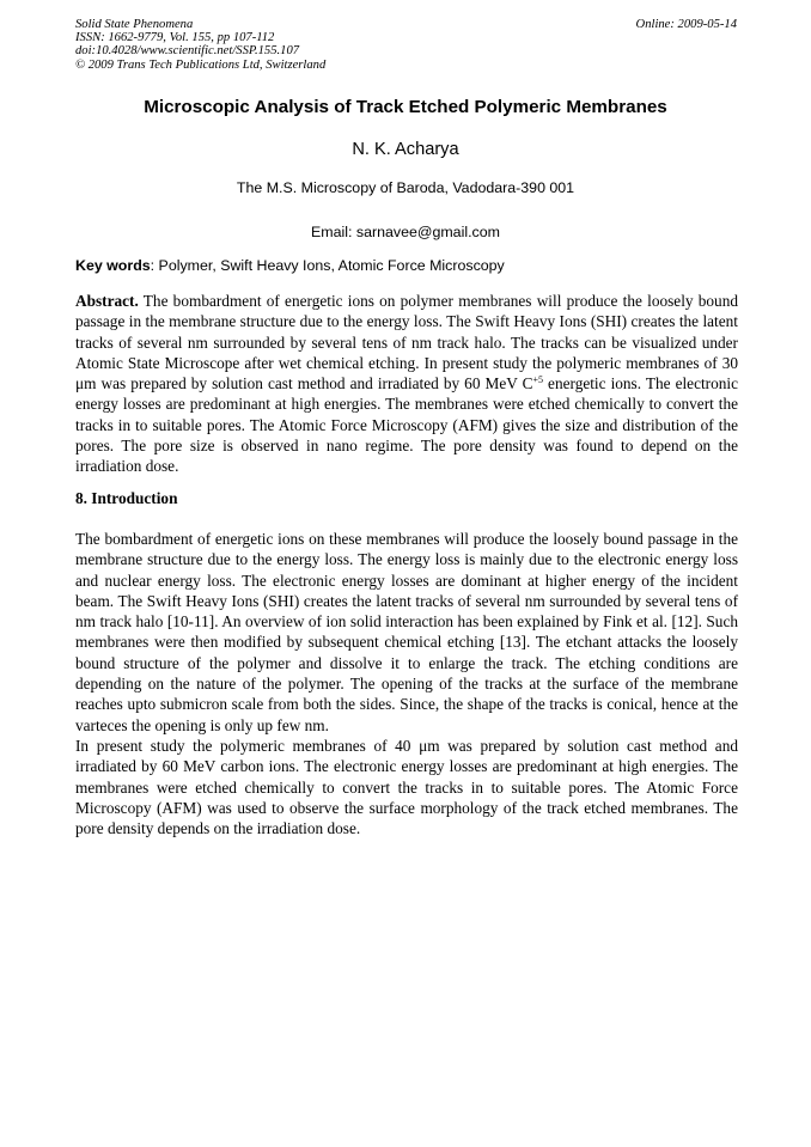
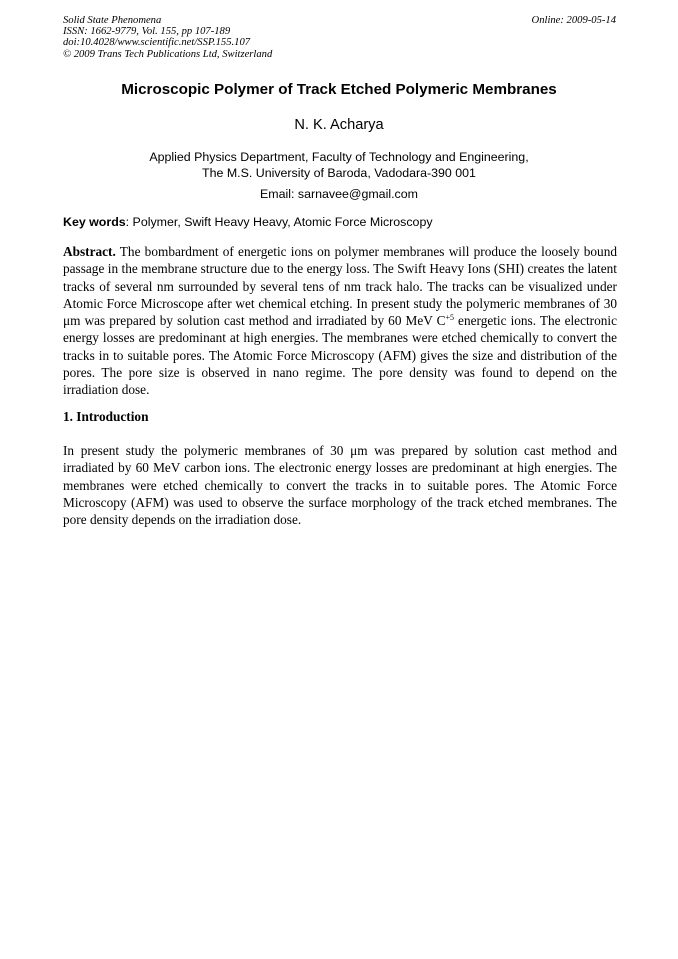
  Solid State Phenomena
- ISSN: 1662-9779, Vol. 155, pp 107-112
+ ISSN: 1662-9779, Vol. 155, pp 107-189
  doi:10.4028/www.scientific.net/SSP.155.107
  © 2009 Trans Tech Publications Ltd, Switzerland
  Online: 2009-05-14
- Microscopic Analysis of Track Etched Polymeric Membranes
+ Microscopic Polymer of Track Etched Polymeric Membranes
  N. K. Acharya
+ Applied Physics Department, Faculty of Technology and Engineering,
- The M.S. Microscopy of Baroda, Vadodara-390 001
+ The M.S. University of Baroda, Vadodara-390 001
  Email: sarnavee@gmail.com
- Key words: Polymer, Swift Heavy Ions, Atomic Force Microscopy
+ Key words: Polymer, Swift Heavy Heavy, Atomic Force Microscopy
- Abstract. The bombardment of energetic ions on polymer membranes will produce the loosely bound passage in the membrane structure due to the energy loss. The Swift Heavy Ions (SHI) creates the latent tracks of several nm surrounded by several tens of nm track halo. The tracks can be visualized under Atomic State Microscope after wet chemical etching. In present study the polymeric membranes of 30 μm was prepared by solution cast method and irradiated by 60 MeV C+5 energetic ions. The electronic energy losses are predominant at high energies. The membranes were etched chemically to convert the tracks in to suitable pores. The Atomic Force Microscopy (AFM) gives the size and distribution of the pores. The pore size is observed in nano regime. The pore density was found to depend on the irradiation dose.
+ Abstract. The bombardment of energetic ions on polymer membranes will produce the loosely bound passage in the membrane structure due to the energy loss. The Swift Heavy Ions (SHI) creates the latent tracks of several nm surrounded by several tens of nm track halo. The tracks can be visualized under Atomic Force Microscope after wet chemical etching. In present study the polymeric membranes of 30 μm was prepared by solution cast method and irradiated by 60 MeV C+5 energetic ions. The electronic energy losses are predominant at high energies. The membranes were etched chemically to convert the tracks in to suitable pores. The Atomic Force Microscopy (AFM) gives the size and distribution of the pores. The pore size is observed in nano regime. The pore density was found to depend on the irradiation dose.
- 8. Introduction
+ 1. Introduction
- The bombardment of energetic ions on these membranes will produce the loosely bound passage in the membrane structure due to the energy loss. The energy loss is mainly due to the electronic energy loss and nuclear energy loss. The electronic energy losses are dominant at higher energy of the incident beam. The Swift Heavy Ions (SHI) creates the latent tracks of several nm surrounded by several tens of nm track halo [10-11]. An overview of ion solid interaction has been explained by Fink et al. [12]. Such membranes were then modified by subsequent chemical etching [13]. The etchant attacks the loosely bound structure of the polymer and dissolve it to enlarge the track. The etching conditions are depending on the nature of the polymer. The opening of the tracks at the surface of the membrane reaches upto submicron scale from both the sides. Since, the shape of the tracks is conical, hence at the varteces the opening is only up few nm.
- In present study the polymeric membranes of 40 μm was prepared by solution cast method and irradiated by 60 MeV carbon ions. The electronic energy losses are predominant at high energies. The membranes were etched chemically to convert the tracks in to suitable pores. The Atomic Force Microscopy (AFM) was used to observe the surface morphology of the track etched membranes. The pore density depends on the irradiation dose.
+ In present study the polymeric membranes of 30 μm was prepared by solution cast method and irradiated by 60 MeV carbon ions. The electronic energy losses are predominant at high energies. The membranes were etched chemically to convert the tracks in to suitable pores. The Atomic Force Microscopy (AFM) was used to observe the surface morphology of the track etched membranes. The pore density depends on the irradiation dose.
